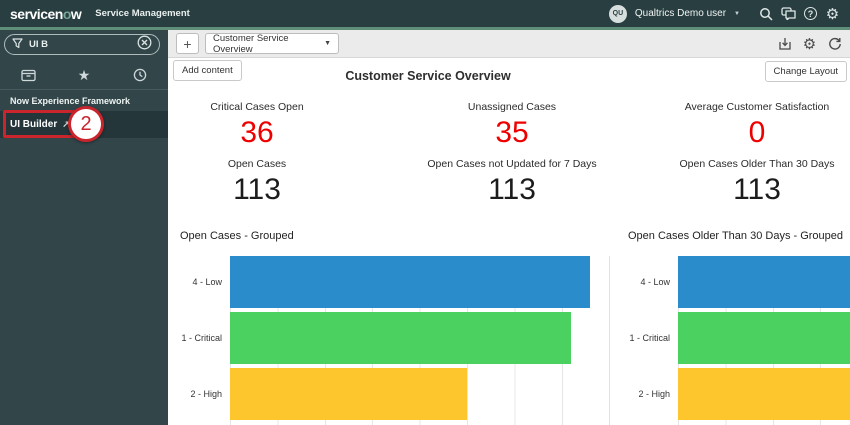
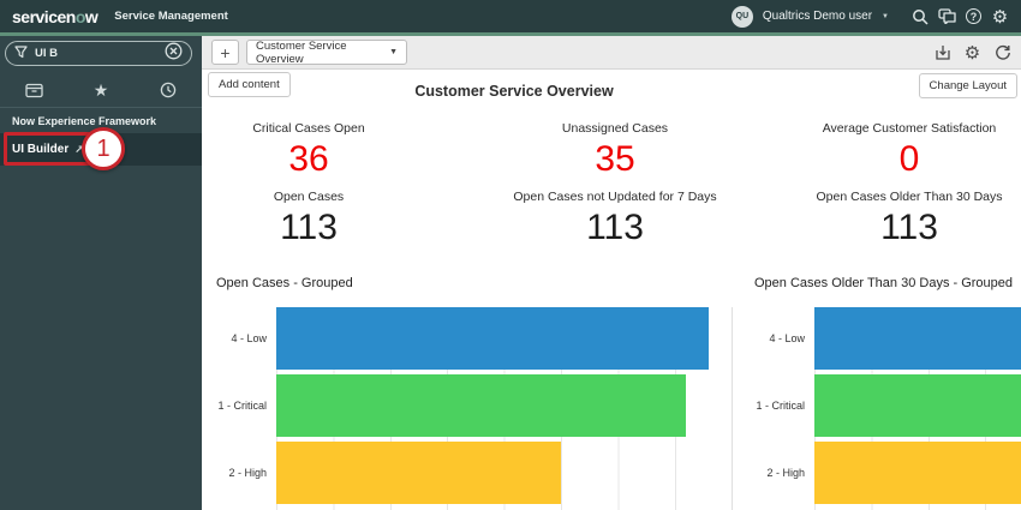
  servicenow
  Service Management
  Qualtrics Demo user
  ?
  ⚙
  UI B
  ★
  Now Experience Framework
  UI Builder
  ↗
- 2
+ 1
  +
  Customer Service Overview
  ⚙
  Add content
  Change Layout
  Customer Service Overview
  Critical Cases Open
  36
  Unassigned Cases
  35
  Average Customer Satisfaction
  0
  Open Cases
  113
  Open Cases not Updated for 7 Days
  113
  Open Cases Older Than 30 Days
  113
  Open Cases - Grouped
  4 - Low
  1 - Critical
  2 - High
  Open Cases Older Than 30 Days - Grouped
  4 - Low
  1 - Critical
  2 - High
